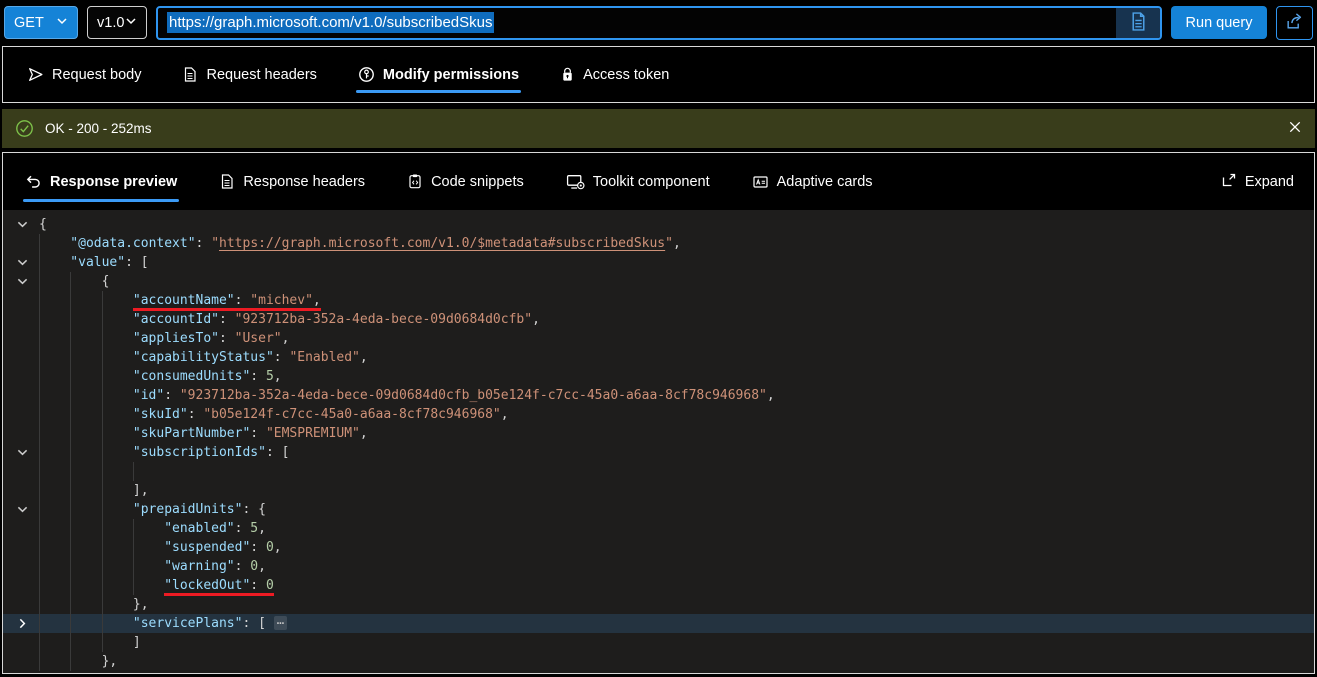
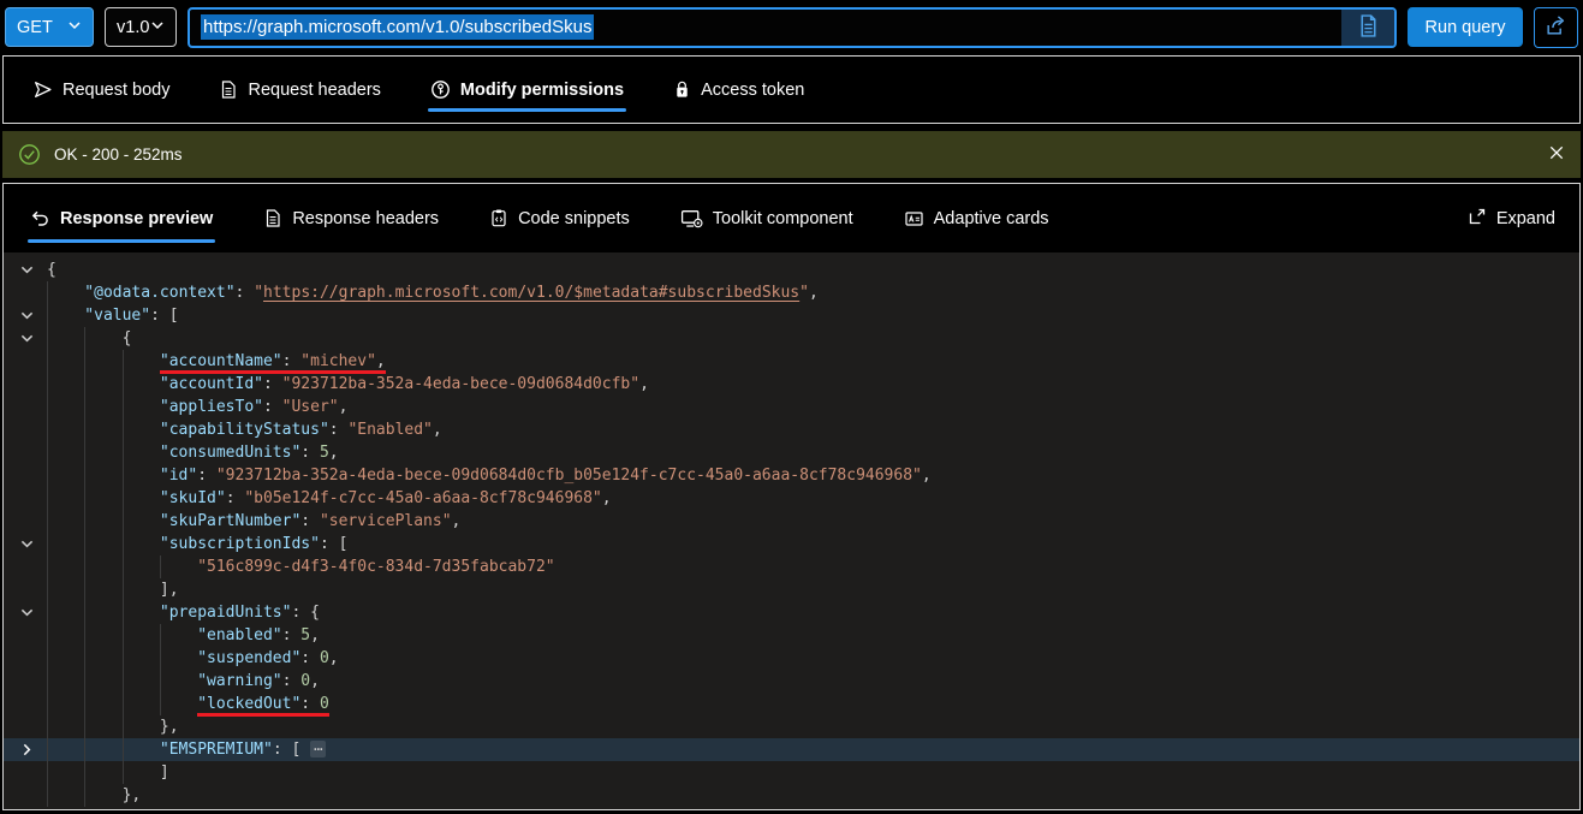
  GET
  v1.0
  https://graph.microsoft.com/v1.0/subscribedSkus
  Run query
  Request body
  Request headers
  Modify permissions
  Access token
  OK - 200 - 252ms
  Response preview
  Response headers
  Code snippets
  Toolkit component
  Adaptive cards
  Expand
  {
  "@odata.context": "https://graph.microsoft.com/v1.0/$metadata#subscribedSkus",
  "value": [
  {
  "accountName": "michev",
  "accountId": "923712ba-352a-4eda-bece-09d0684d0cfb",
  "appliesTo": "User",
  "capabilityStatus": "Enabled",
  "consumedUnits": 5,
  "id": "923712ba-352a-4eda-bece-09d0684d0cfb_b05e124f-c7cc-45a0-a6aa-8cf78c946968",
  "skuId": "b05e124f-c7cc-45a0-a6aa-8cf78c946968",
- "skuPartNumber": "EMSPREMIUM",
+ "skuPartNumber": "servicePlans",
  "subscriptionIds": [
+ "516c899c-d4f3-4f0c-834d-7d35fabcab72"
  ],
  "prepaidUnits": {
  "enabled": 5,
  "suspended": 0,
  "warning": 0,
  "lockedOut": 0
  },
- "servicePlans": [ ⋯
+ "EMSPREMIUM": [ ⋯
  ]
  },
